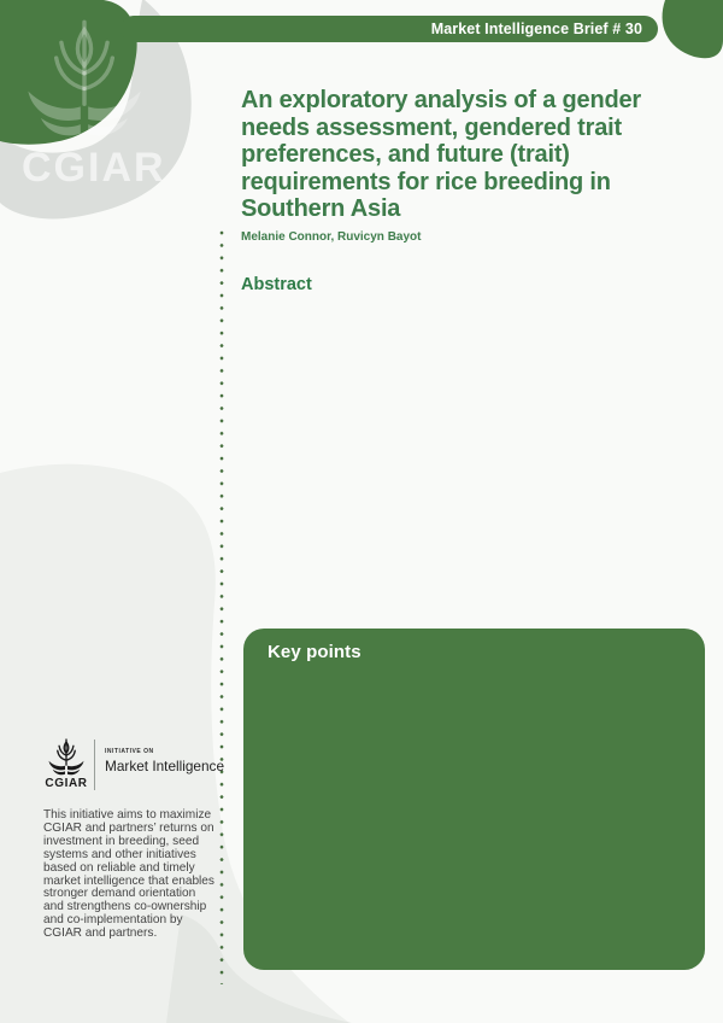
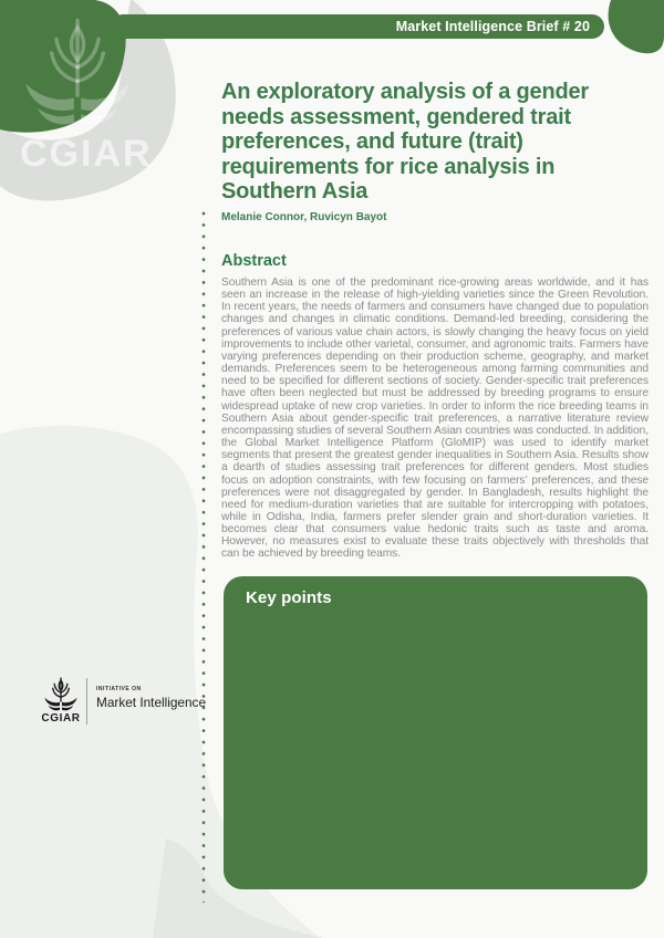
  CGIAR
- Market Intelligence Brief # 30
+ Market Intelligence Brief # 20
- An exploratory analysis of a gender needs assessment, gendered trait preferences, and future (trait) requirements for rice breeding in Southern Asia
+ An exploratory analysis of a gender needs assessment, gendered trait preferences, and future (trait) requirements for rice analysis in Southern Asia
  Melanie Connor, Ruvicyn Bayot
  Abstract
+ Southern Asia is one of the predominant rice-growing areas worldwide, and it has seen an increase in the release of high-yielding varieties since the Green Revolution. In recent years, the needs of farmers and consumers have changed due to population changes and changes in climatic conditions. Demand-led breeding, considering the preferences of various value chain actors, is slowly changing the heavy focus on yield improvements to include other varietal, consumer, and agronomic traits. Farmers have varying preferences depending on their production scheme, geography, and market demands. Preferences seem to be heterogeneous among farming communities and need to be specified for different sections of society. Gender-specific trait preferences have often been neglected but must be addressed by breeding programs to ensure widespread uptake of new crop varieties. In order to inform the rice breeding teams in Southern Asia about gender-specific trait preferences, a narrative literature review encompassing studies of several Southern Asian countries was conducted. In addition, the Global Market Intelligence Platform (GloMIP) was used to identify market segments that present the greatest gender inequalities in Southern Asia. Results show a dearth of studies assessing trait preferences for different genders. Most studies focus on adoption constraints, with few focusing on farmers’ preferences, and these preferences were not disaggregated by gender. In Bangladesh, results highlight the need for medium-duration varieties that are suitable for intercropping with potatoes, while in Odisha, India, farmers prefer slender grain and short-duration varieties. It becomes clear that consumers value hedonic traits such as taste and aroma. However, no measures exist to evaluate these traits objectively with thresholds that can be achieved by breeding teams.
  Key points
  CGIAR
  Market Intelligence
- This initiative aims to maximize CGIAR and partners’ returns on investment in breeding, seed systems and other initiatives based on reliable and timely market intelligence that enables stronger demand orientation and strengthens co-ownership and co-implementation by CGIAR and partners.
